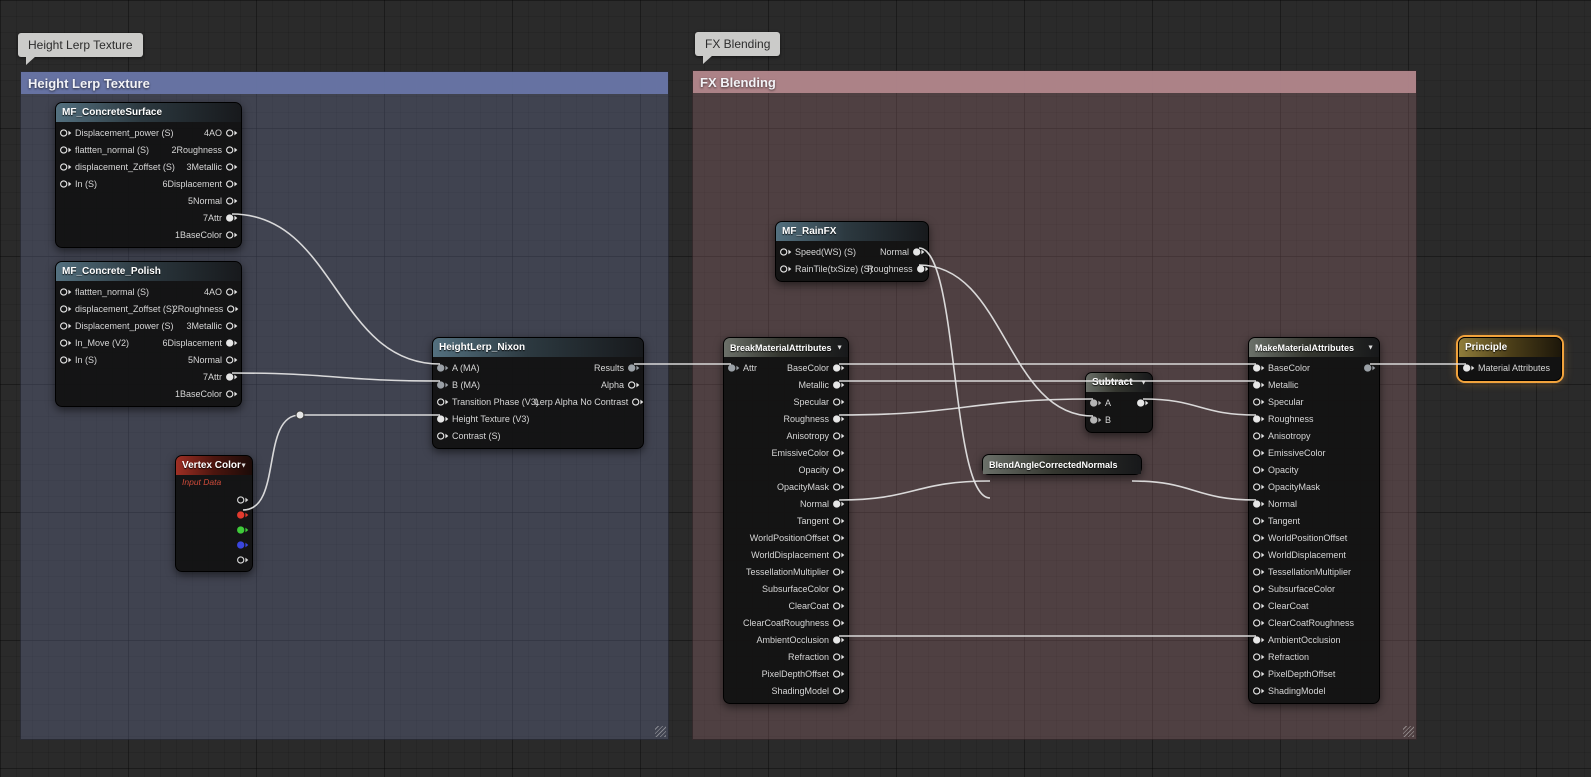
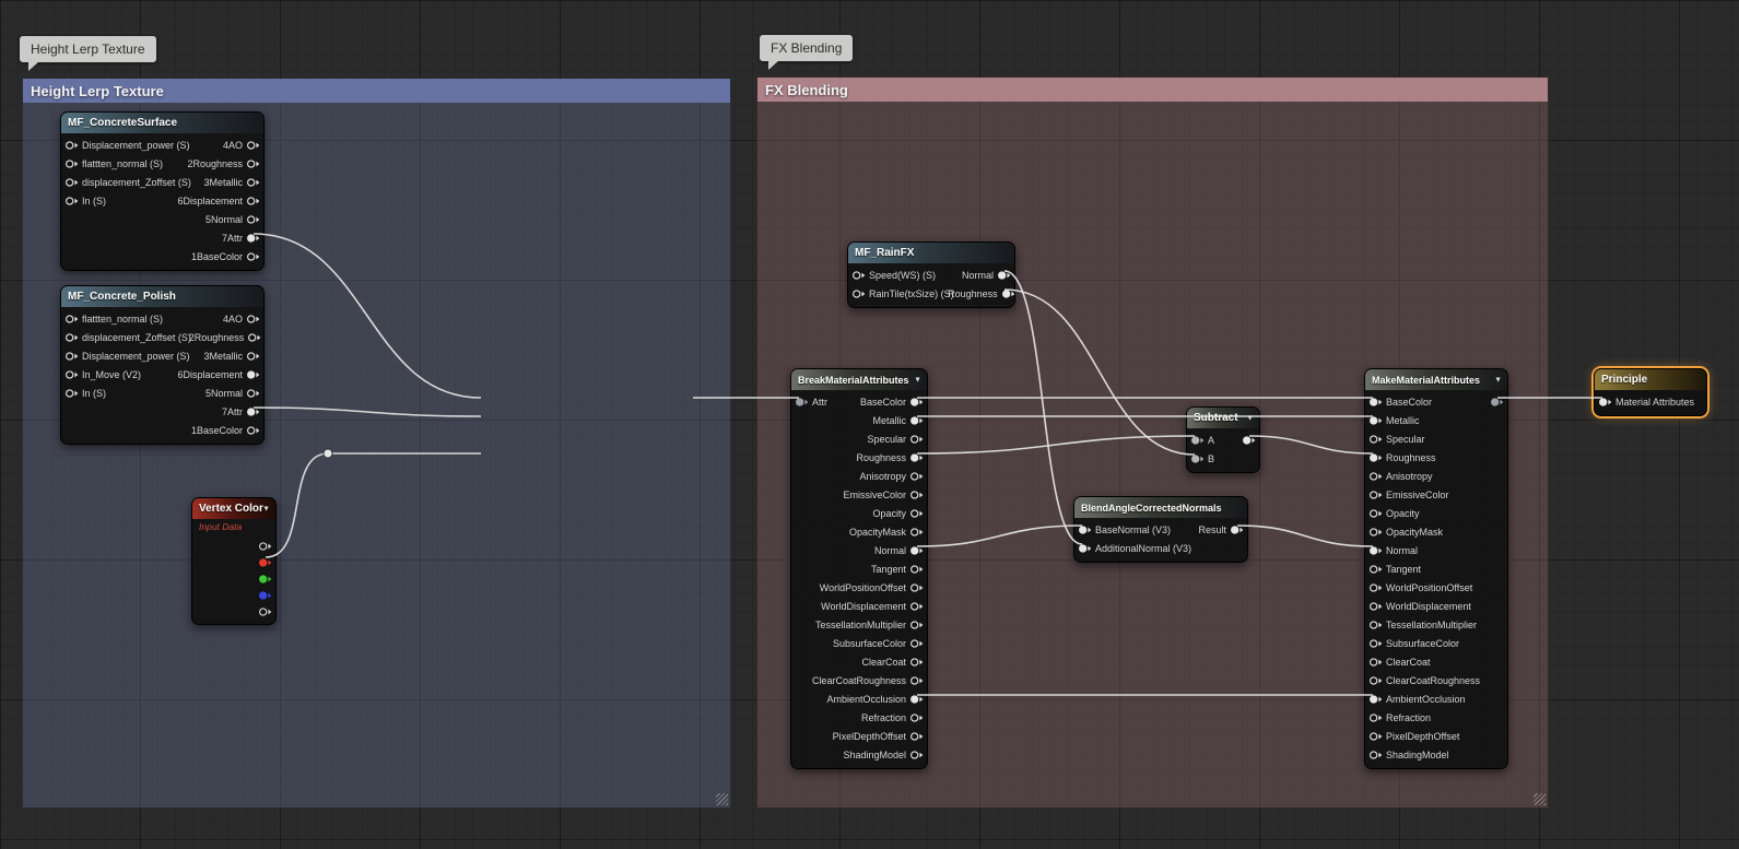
  Height Lerp Texture
  FX Blending
  Height Lerp Texture
  FX Blending
  MF_ConcreteSurface
  Displacement_power (S)
  4AO
  flattten_normal (S)
  2Roughness
  displacement_Zoffset (S)
  3Metallic
  In (S)
  6Displacement
  5Normal
  7Attr
  1BaseColor
  MF_Concrete_Polish
  flattten_normal (S)
  4AO
  displacement_Zoffset (S)
  2Roughness
  Displacement_power (S)
  3Metallic
  In_Move (V2)
  6Displacement
  In (S)
  5Normal
  7Attr
  1BaseColor
- HeightLerp_Nixon
- A (MA)
- Results
- B (MA)
- Alpha
- Transition Phase (V3)
- Lerp Alpha No Contrast
- Height Texture (V3)
- Contrast (S)
  Vertex Color
  Input Data
  MF_RainFX
  Speed(WS) (S)
  Normal
  RainTile(txSize) (S)
  Roughness
  BreakMaterialAttributes
  Attr
  BaseColor
  Metallic
  Specular
  Roughness
  Anisotropy
  EmissiveColor
  Opacity
  OpacityMask
  Normal
  Tangent
  WorldPositionOffset
  WorldDisplacement
  TessellationMultiplier
  SubsurfaceColor
  ClearCoat
  ClearCoatRoughness
  AmbientOcclusion
  Refraction
  PixelDepthOffset
  ShadingModel
  Subtract
  A
  B
  BlendAngleCorrectedNormals
+ BaseNormal (V3)
+ Result
+ AdditionalNormal (V3)
  MakeMaterialAttributes
  BaseColor
  Metallic
  Specular
  Roughness
  Anisotropy
  EmissiveColor
  Opacity
  OpacityMask
  Normal
  Tangent
  WorldPositionOffset
  WorldDisplacement
  TessellationMultiplier
  SubsurfaceColor
  ClearCoat
  ClearCoatRoughness
  AmbientOcclusion
  Refraction
  PixelDepthOffset
  ShadingModel
  Principle
  Material Attributes
